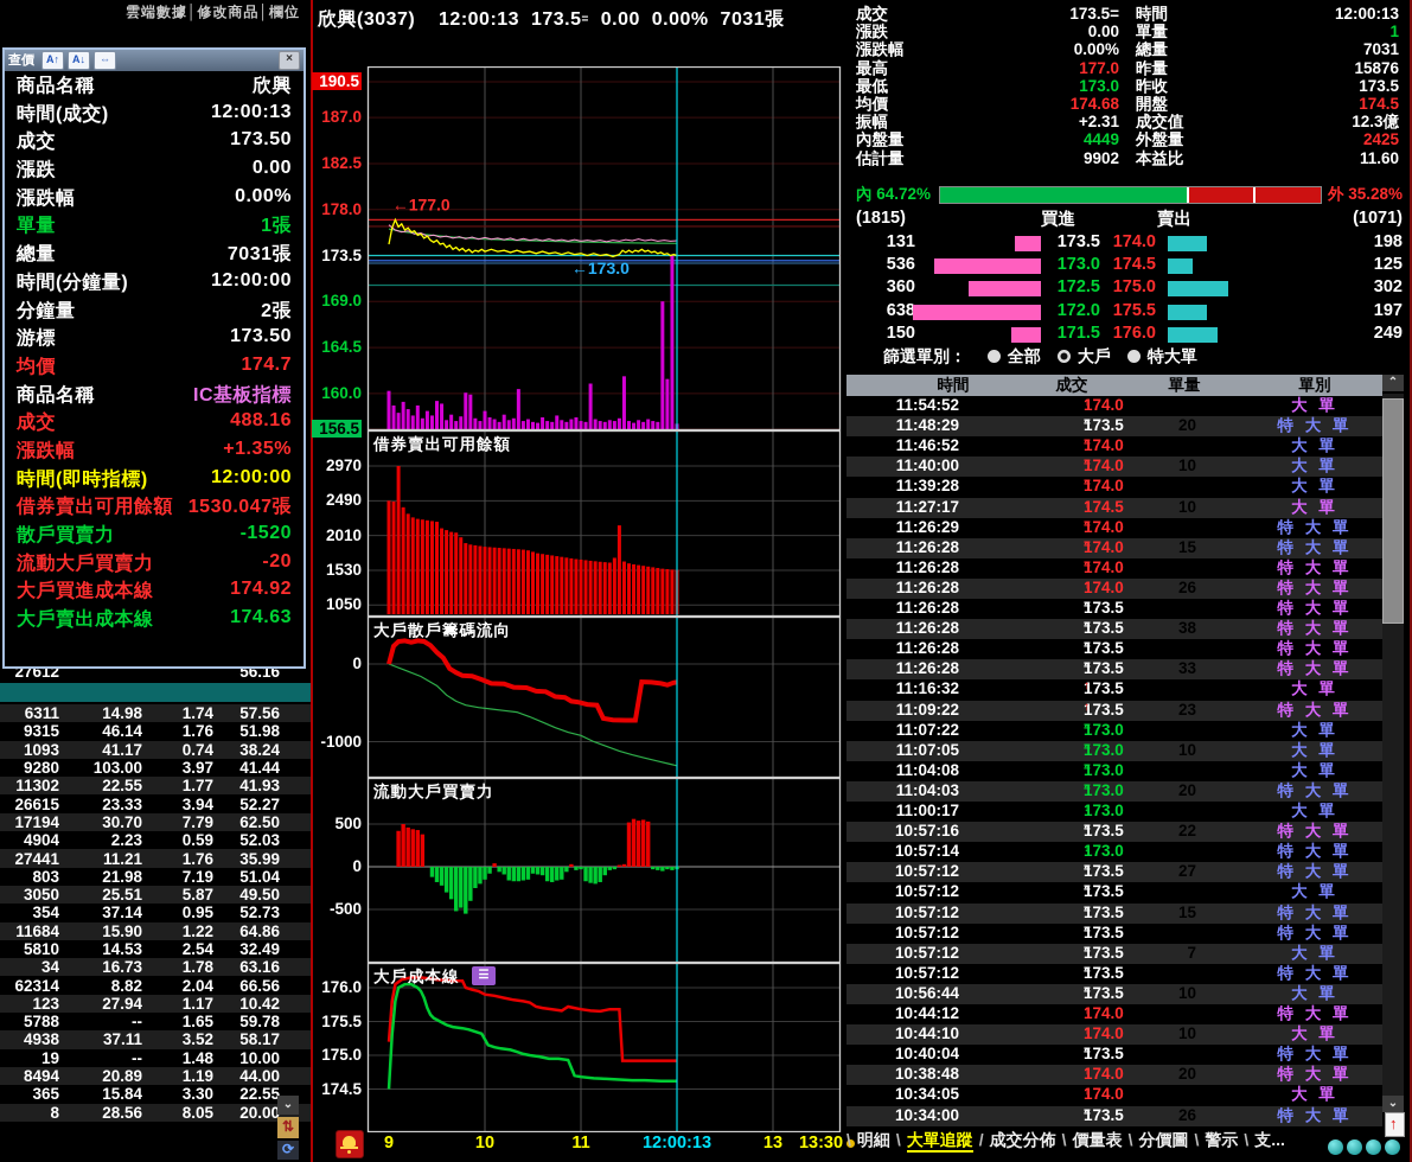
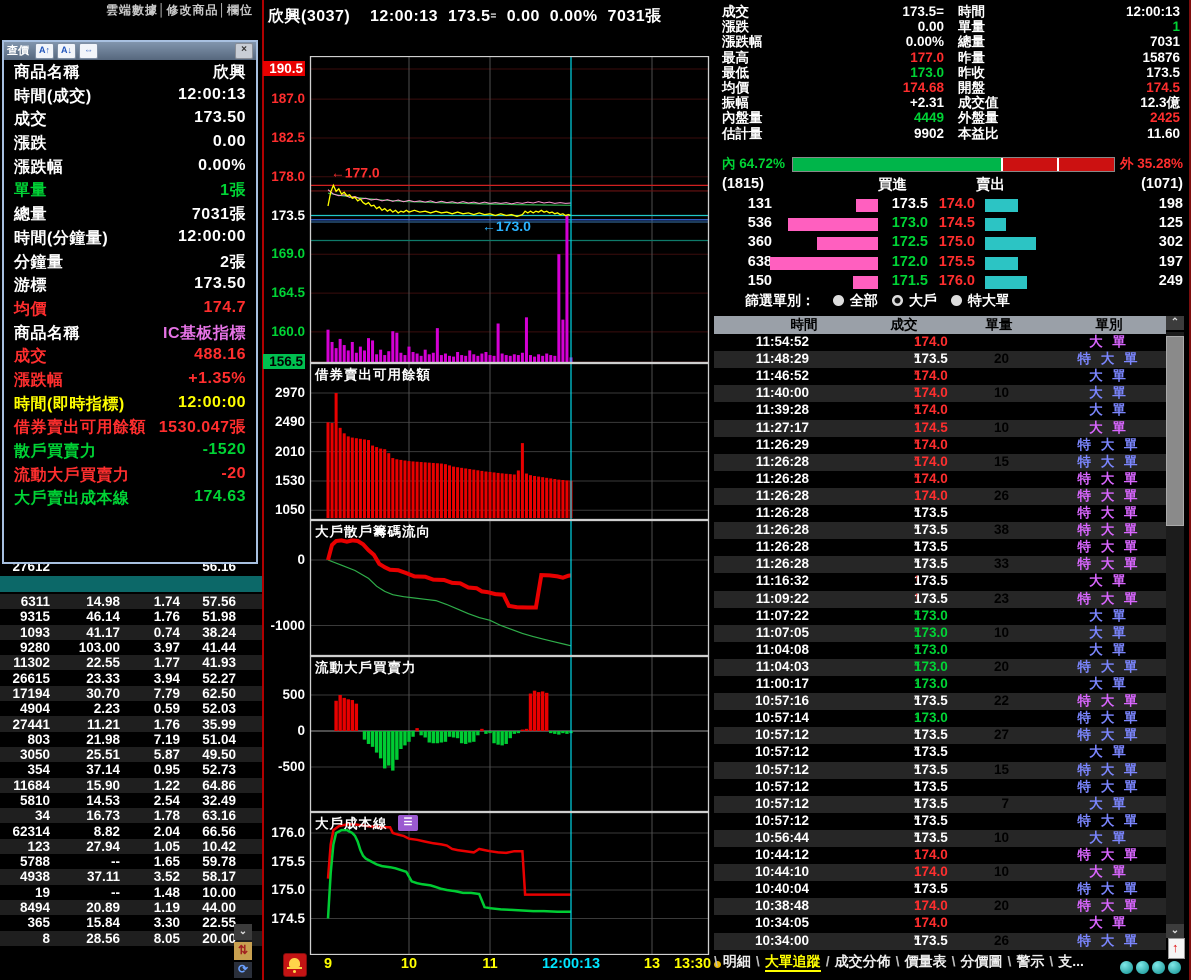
  雲端數據│修改商品│欄位
  查價
  A↑
  A↓
  ⇔
  ×
  商品名稱
  欣興
  時間(成交)
  12:00:13
  成交
  173.50
  漲跌
  0.00
  漲跌幅
  0.00%
  單量
  1張
  總量
  7031張
  時間(分鐘量)
  12:00:00
  分鐘量
  2張
  游標
  173.50
  均價
  174.7
  商品名稱
  IC基板指標
  成交
  488.16
  漲跌幅
  +1.35%
  時間(即時指標)
  12:00:00
  借券賣出可用餘額
  1530.047張
  散戶買賣力
  -1520
  流動大戶買賣力
  -20
- 大戶買進成本線
- 174.92
  大戶賣出成本線
  174.63
  27612
  56.16
  6311
  14.98
  1.74
  57.56
  9315
  46.14
  1.76
  51.98
  1093
  41.17
  0.74
  38.24
  9280
  103.00
  3.97
  41.44
  11302
  22.55
  1.77
  41.93
  26615
  23.33
  3.94
  52.27
  17194
  30.70
  7.79
  62.50
  4904
  2.23
  0.59
  52.03
  27441
  11.21
  1.76
  35.99
  803
  21.98
  7.19
  51.04
  3050
  25.51
  5.87
  49.50
  354
  37.14
  0.95
  52.73
  11684
  15.90
  1.22
  64.86
  5810
  14.53
  2.54
  32.49
  34
  16.73
  1.78
  63.16
  62314
  8.82
  2.04
  66.56
  123
  27.94
- 1.17
+ 1.05
  10.42
  5788
  --
  1.65
  59.78
  4938
  37.11
  3.52
  58.17
  19
  --
  1.48
  10.00
  8494
  20.89
  1.19
  44.00
  365
  15.84
  3.30
  22.55
  8
  28.56
  8.05
  20.00
  ⌄
  ⇅
  ⟳
  欣興(3037) 12:00:13 173.5= 0.00 0.00% 7031張
  ←177.0
  ←173.0
  190.5
  187.0
  182.5
  178.0
  173.5
  169.0
  164.5
  160.0
  156.5
  2970
  2490
  2010
  1530
  1050
  借券賣出可用餘額
  0
  -1000
  大戶散戶籌碼流向
  500
  0
  -500
  流動大戶買賣力
  176.0
  175.5
  175.0
  174.5
  大戶成本線
  ☰
  9
  10
  11
  12:00:13
  13
  13:30
  成交
  173.5=
  時間
  12:00:13
  漲跌
  0.00
  單量
  1
  漲跌幅
  0.00%
  總量
  7031
  最高
  177.0
  昨量
  15876
  最低
  173.0
  昨收
  173.5
  均價
  174.68
  開盤
  174.5
  振幅
  +2.31
  成交值
  12.3億
  內盤量
  4449
  外盤量
  2425
  估計量
  9902
  本益比
  11.60
  內 64.72%
  外 35.28%
  (1815)
  買進
  賣出
  (1071)
  131
  173.5
  174.0
  198
  536
  173.0
  174.5
  125
  360
  172.5
  175.0
  302
  638
  172.0
  175.5
  197
  150
  171.5
  176.0
  249
  篩選單別： 全部 大戶 特大單
  時間
  成交
  單量
  單別
  11:54:52
  174.0
  ↑
  大 單
  11:48:29
  173.5
  =
  20
  特 大 單
  11:46:52
  174.0
  =
  大 單
  11:40:00
  174.0
  =
  10
  大 單
  11:39:28
  174.0
  =
  大 單
  11:27:17
  174.5
  ↑
  10
  大 單
  11:26:29
  174.0
  =
  12
  特 大 單
  11:26:28
  174.0
  =
  15
  特 大 單
  11:26:28
  174.0
  =
  106
  特 大 單
  11:26:28
  174.0
  ↑
  26
  特 大 單
  11:26:28
  173.5
  =
  特 大 單
  11:26:28
  173.5
  =
  38
  特 大 單
  11:26:28
  173.5
  =
  特 大 單
  11:26:28
  173.5
  =
  33
  特 大 單
  11:16:32
  173.5
  ↑
  大 單
  11:09:22
  173.5
  ↑
  23
  特 大 單
  11:07:22
  173.0
  =
  7
  大 單
  11:07:05
  173.0
  =
  10
  大 單
  11:04:08
  173.0
  =
  8
  大 單
  11:04:03
  173.0
  =
  20
  特 大 單
  11:00:17
  173.0
  ↓
  大 單
  10:57:16
  173.5
  =
  22
  特 大 單
  10:57:14
  173.0
  ↓
  特 大 單
  10:57:12
  173.5
  =
  27
  特 大 單
  10:57:12
  173.5
  =
  大 單
  10:57:12
  173.5
  =
  15
  特 大 單
  10:57:12
  173.5
  =
  38
  特 大 單
  10:57:12
  173.5
  =
  7
  大 單
  10:57:12
  173.5
  =
  129
  特 大 單
  10:56:44
  173.5
  =
  10
  大 單
  10:44:12
  174.0
  ↑
  特 大 單
  10:44:10
  174.0
  ↑
  10
  大 單
  10:40:04
  173.5
  =
  特 大 單
  10:38:48
  174.0
  ↑
  20
  特 大 單
  10:34:05
  174.0
  ↑
  大 單
  10:34:00
  173.5
  =
  26
  特 大 單
  ⌃
  ⌄
  \ 明細 \ 大單追蹤 / 成交分佈 \ 價量表 \ 分價圖 \ 警示 \ 支...
